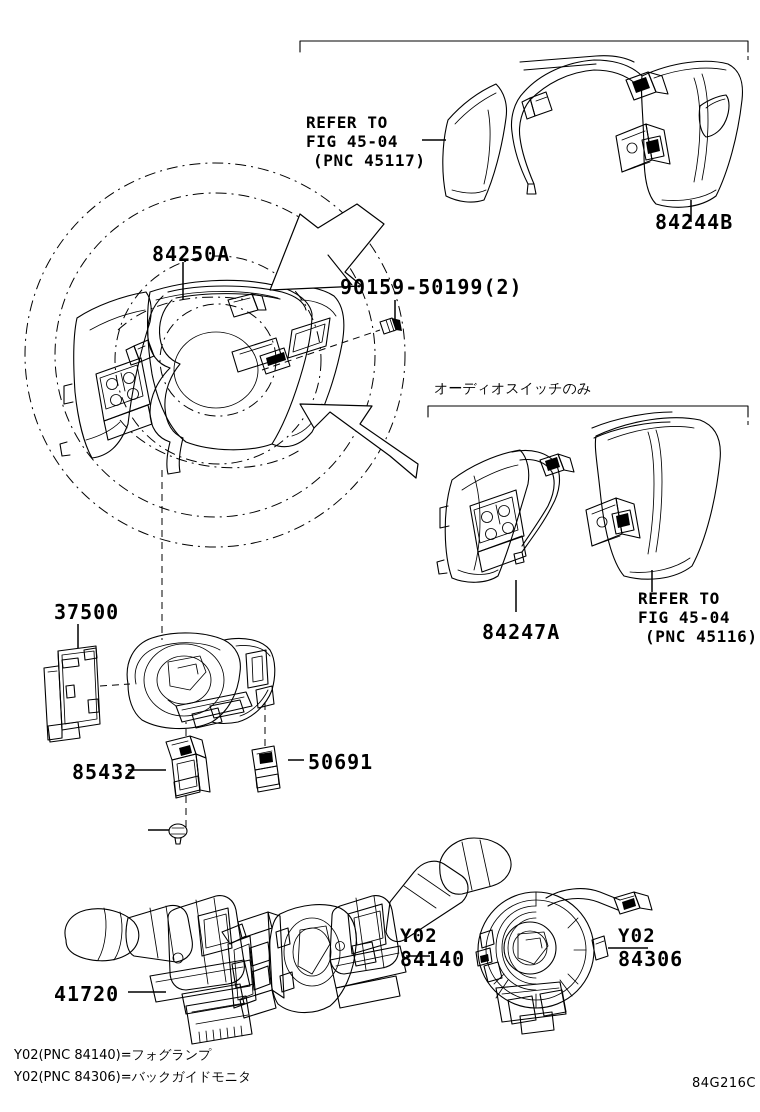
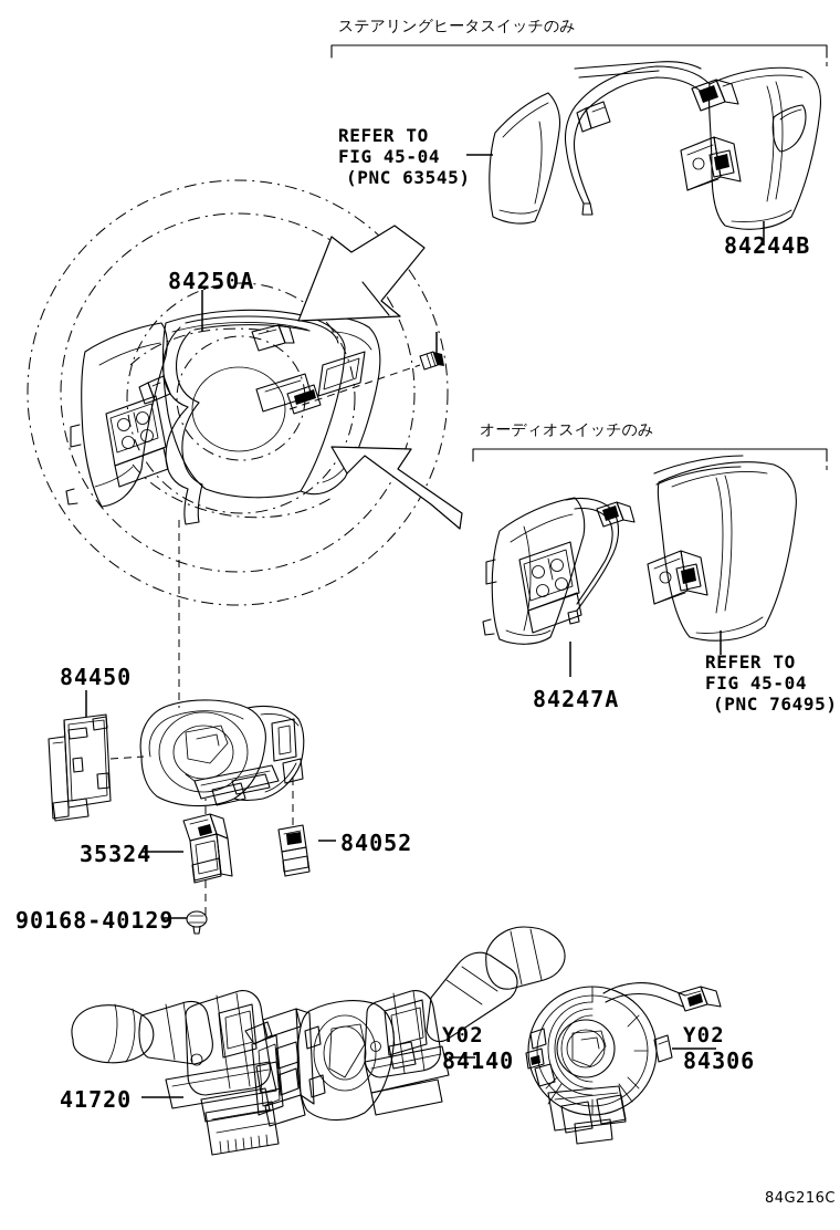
+ ステアリングヒータスイッチのみ
  オーディオスイッチのみ
  REFER TO
  FIG 45-04
- (PNC 45117)
+ (PNC 63545)
  REFER TO
  FIG 45-04
- (PNC 45116)
+ (PNC 76495)
  84250A
- 90159-50199(2)
  84244B
  84247A
- 37500
+ 84450
- 85432
+ 35324
- 50691
+ 84052
+ 90168-40129
  41720
  Y02
  84140
  Y02
  84306
- Y02(PNC 84140)=フォグランプ
- Y02(PNC 84306)=バックガイドモニタ
  84G216C
